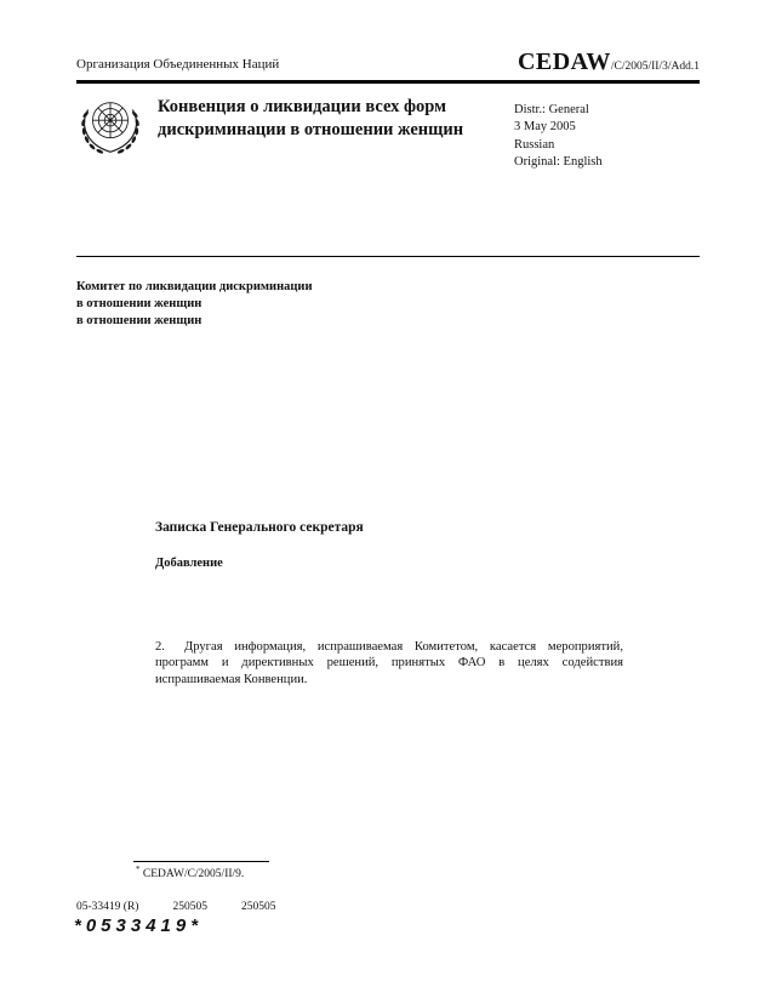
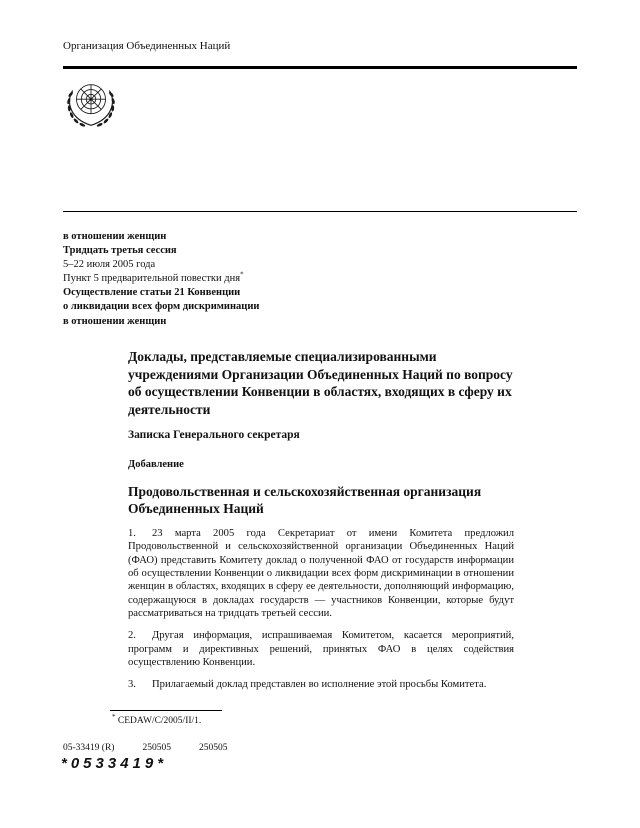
  Организация Объединенных Наций
- CEDAW/C/2005/II/3/Add.1
- Конвенция о ликвидации всех форм дискриминации в отношении женщин
- Distr.: General
- 3 May 2005
- Russian
- Original: English
- Комитет по ликвидации дискриминации
  в отношении женщин
+ Тридцать третья сессия
+ 5–22 июля 2005 года
+ Пункт 5 предварительной повестки дня*
+ Осуществление статьи 21 Конвенции
+ о ликвидации всех форм дискриминации
  в отношении женщин
+ Доклады, представляемые специализированными учреждениями Организации Объединенных Наций по вопросу об осуществлении Конвенции в областях, входящих в сферу их деятельности
  Записка Генерального секретаря
  Добавление
+ Продовольственная и сельскохозяйственная организация Объединенных Наций
+ 1. 23 марта 2005 года Секретариат от имени Комитета предложил Продовольственной и сельскохозяйственной организации Объединенных Наций (ФАО) представить Комитету доклад о полученной ФАО от государств информации об осуществлении Конвенции о ликвидации всех форм дискриминации в отношении женщин в областях, входящих в сферу ее деятельности, дополняющий информацию, содержащуюся в докладах государств — участников Конвенции, которые будут рассматриваться на тридцать третьей сессии.
- 2. Другая информация, испрашиваемая Комитетом, касается мероприятий, программ и директивных решений, принятых ФАО в целях содействия испрашиваемая Конвенции.
+ 2. Другая информация, испрашиваемая Комитетом, касается мероприятий, программ и директивных решений, принятых ФАО в целях содействия осуществлению Конвенции.
+ 3. Прилагаемый доклад представлен во исполнение этой просьбы Комитета.
- * CEDAW/C/2005/II/9.
+ * CEDAW/C/2005/II/1.
  05-33419 (R) 250505 250505
  *0533419*
